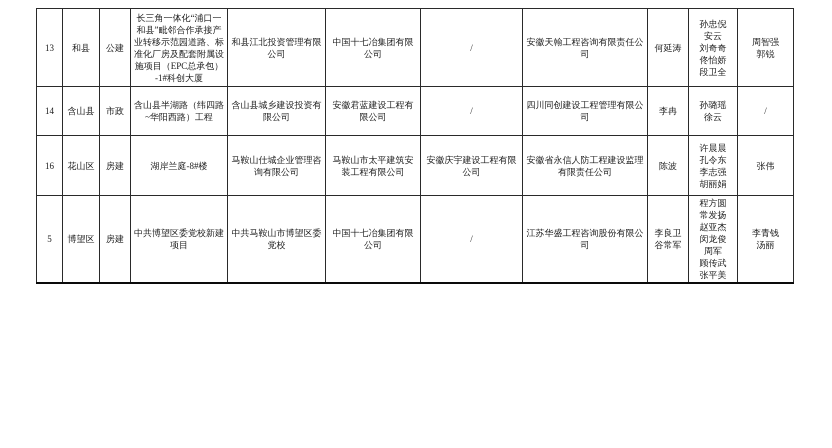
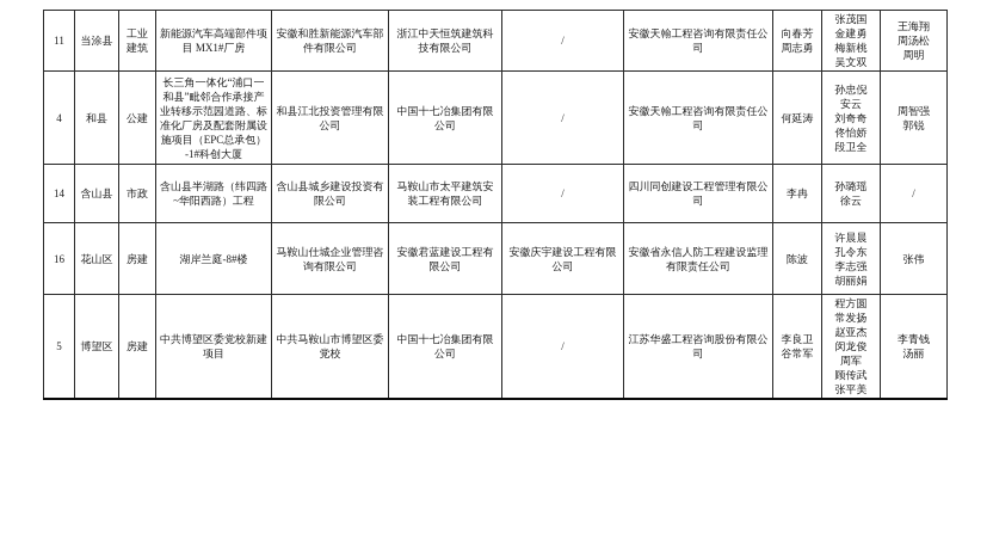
+ 11	当涂县	工业建筑	新能源汽车高端部件项目 MX1#厂房	安徽和胜新能源汽车部件有限公司	浙江中天恒筑建筑科技有限公司	/	安徽天翰工程咨询有限责任公司	向春芳 周志勇	张茂国 金建勇 梅新桃 吴文双	王海翔 周汤松 周明
- 13	和县	公建	长三角一体化“浦口一和县”毗邻合作承接产业转移示范园道路、标准化厂房及配套附属设施项目（EPC总承包）-1#科创大厦	和县江北投资管理有限公司	中国十七冶集团有限公司	/	安徽天翰工程咨询有限责任公司	何延涛	孙忠倪 安云 刘奇奇 佟怡娇 段卫全	周智强 郭锐
+ 4	和县	公建	长三角一体化“浦口一和县”毗邻合作承接产业转移示范园道路、标准化厂房及配套附属设施项目（EPC总承包）-1#科创大厦	和县江北投资管理有限公司	中国十七冶集团有限公司	/	安徽天翰工程咨询有限责任公司	何延涛	孙忠倪 安云 刘奇奇 佟怡娇 段卫全	周智强 郭锐
- 14	含山县	市政	含山县半湖路（纬四路~华阳西路）工程	含山县城乡建设投资有限公司	安徽君蓝建设工程有限公司	/	四川同创建设工程管理有限公司	李冉	孙璐瑶 徐云	/
+ 14	含山县	市政	含山县半湖路（纬四路~华阳西路）工程	含山县城乡建设投资有限公司	马鞍山市太平建筑安装工程有限公司	/	四川同创建设工程管理有限公司	李冉	孙璐瑶 徐云	/
- 16	花山区	房建	湖岸兰庭-8#楼	马鞍山仕城企业管理咨询有限公司	马鞍山市太平建筑安装工程有限公司	安徽庆宇建设工程有限公司	安徽省永信人防工程建设监理有限责任公司	陈波	许晨晨 孔令东 李志强 胡丽娟	张伟
+ 16	花山区	房建	湖岸兰庭-8#楼	马鞍山仕城企业管理咨询有限公司	安徽君蓝建设工程有限公司	安徽庆宇建设工程有限公司	安徽省永信人防工程建设监理有限责任公司	陈波	许晨晨 孔令东 李志强 胡丽娟	张伟
  5	博望区	房建	中共博望区委党校新建项目	中共马鞍山市博望区委党校	中国十七冶集团有限公司	/	江苏华盛工程咨询股份有限公司	李良卫 谷常军	程方圆 常发扬 赵亚杰 闵龙俊 周军 顾传武 张平美	李青钱 汤丽
